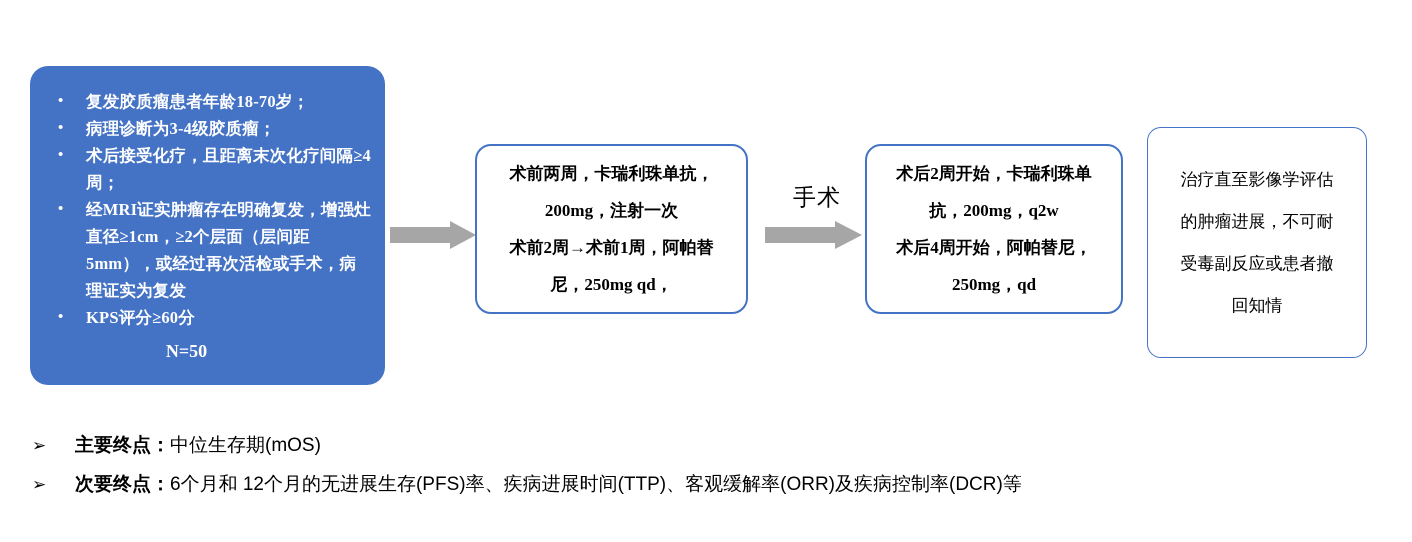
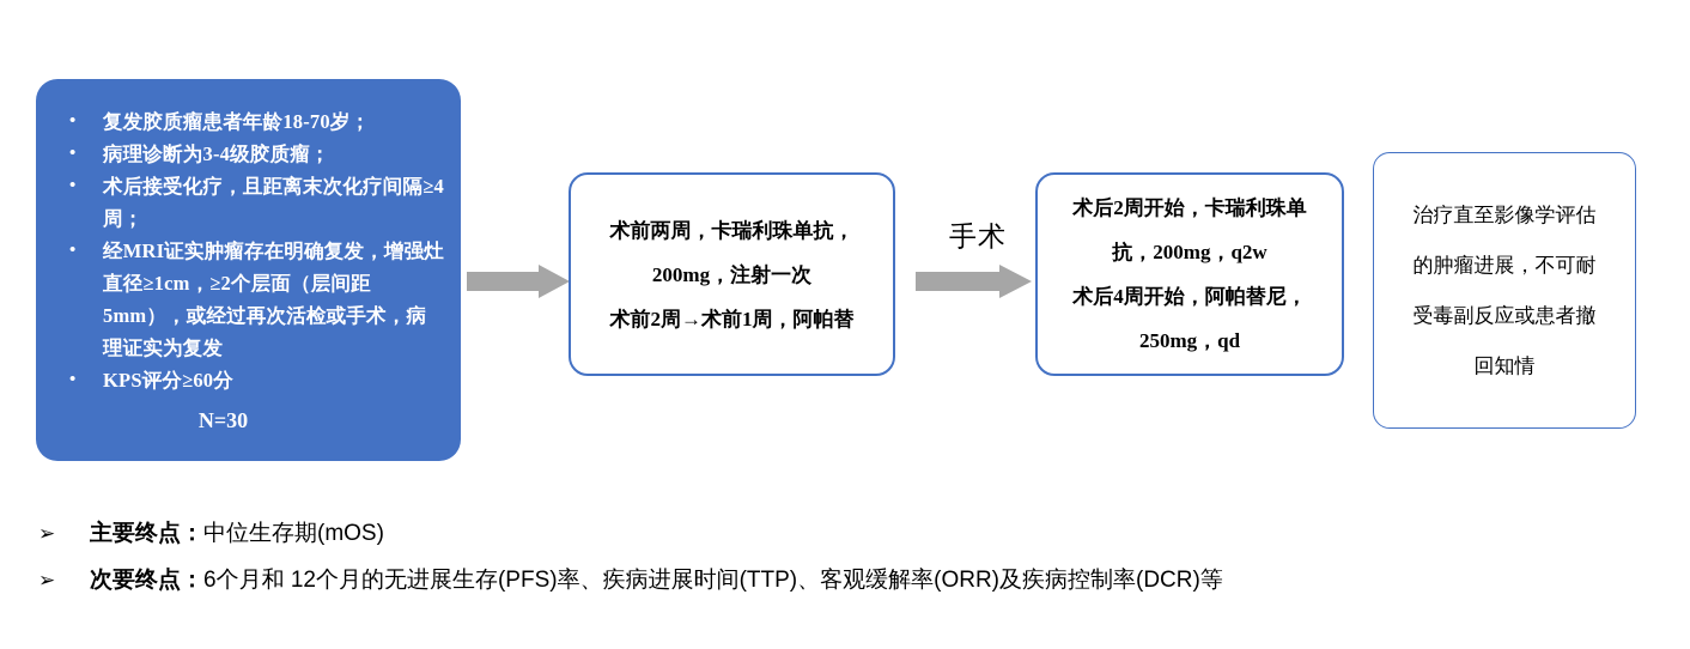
  •
  复发胶质瘤患者年龄18-70岁；
  •
  病理诊断为3-4级胶质瘤；
  •
  术后接受化疗，且距离末次化疗间隔≥4周；
  •
  经MRI证实肿瘤存在明确复发，增强灶直径≥1cm，≥2个层面（层间距5mm），或经过再次活检或手术，病理证实为复发
  •
  KPS评分≥60分
- N=50
+ N=30
  术前两周，卡瑞利珠单抗，
  200mg，注射一次
  术前2周→术前1周，阿帕替
- 尼，250mg qd，
  手术
  术后2周开始，卡瑞利珠单
  抗，200mg，q2w
  术后4周开始，阿帕替尼，
  250mg，qd
  治疗直至影像学评估
  的肿瘤进展，不可耐
  受毒副反应或患者撤
  回知情
  ➢
  主要终点：中位生存期(mOS)
  ➢
  次要终点：6个月和 12个月的无进展生存(PFS)率、疾病进展时间(TTP)、客观缓解率(ORR)及疾病控制率(DCR)等
